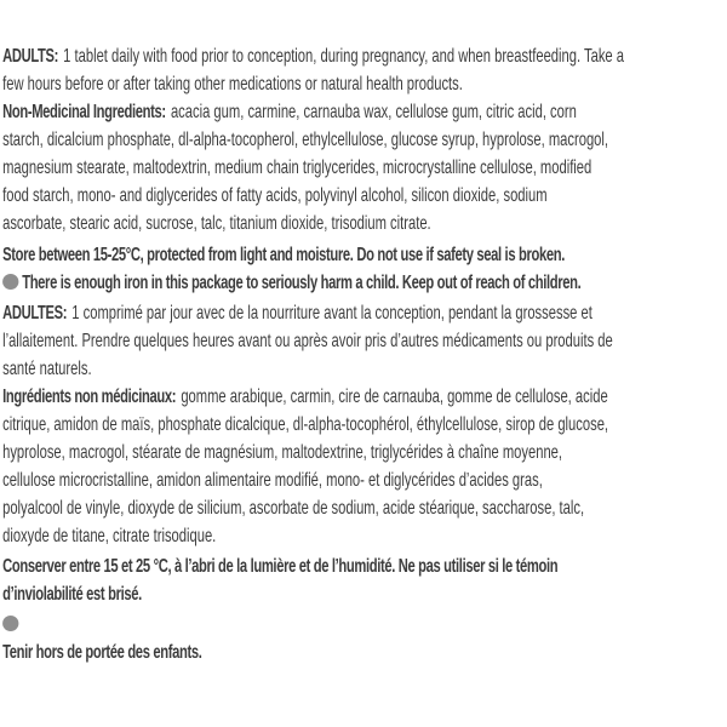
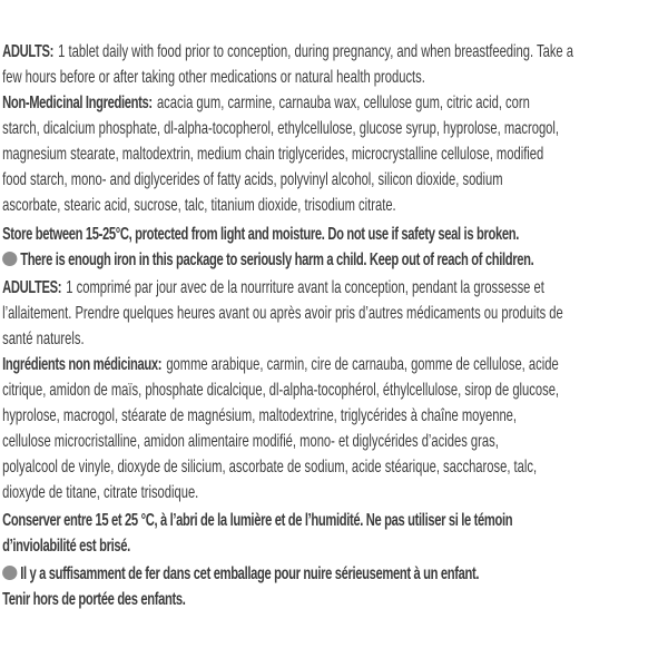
  ADULTS: 1 tablet daily with food prior to conception, during pregnancy, and when breastfeeding. Take a
  few hours before or after taking other medications or natural health products.
  Non-Medicinal Ingredients: acacia gum, carmine, carnauba wax, cellulose gum, citric acid, corn
  starch, dicalcium phosphate, dl-alpha-tocopherol, ethylcellulose, glucose syrup, hyprolose, macrogol,
  magnesium stearate, maltodextrin, medium chain triglycerides, microcrystalline cellulose, modified
  food starch, mono- and diglycerides of fatty acids, polyvinyl alcohol, silicon dioxide, sodium
  ascorbate, stearic acid, sucrose, talc, titanium dioxide, trisodium citrate.
  Store between 15-25°C, protected from light and moisture. Do not use if safety seal is broken.
  There is enough iron in this package to seriously harm a child. Keep out of reach of children.
  ADULTES: 1 comprimé par jour avec de la nourriture avant la conception, pendant la grossesse et
  l’allaitement. Prendre quelques heures avant ou après avoir pris d’autres médicaments ou produits de
  santé naturels.
  Ingrédients non médicinaux: gomme arabique, carmin, cire de carnauba, gomme de cellulose, acide
  citrique, amidon de maïs, phosphate dicalcique, dl-alpha-tocophérol, éthylcellulose, sirop de glucose,
  hyprolose, macrogol, stéarate de magnésium, maltodextrine, triglycérides à chaîne moyenne,
  cellulose microcristalline, amidon alimentaire modifié, mono- et diglycérides d’acides gras,
  polyalcool de vinyle, dioxyde de silicium, ascorbate de sodium, acide stéarique, saccharose, talc,
  dioxyde de titane, citrate trisodique.
  Conserver entre 15 et 25 °C, à l’abri de la lumière et de l’humidité. Ne pas utiliser si le témoin
  d’inviolabilité est brisé.
+ Il y a suffisamment de fer dans cet emballage pour nuire sérieusement à un enfant.
  Tenir hors de portée des enfants.
